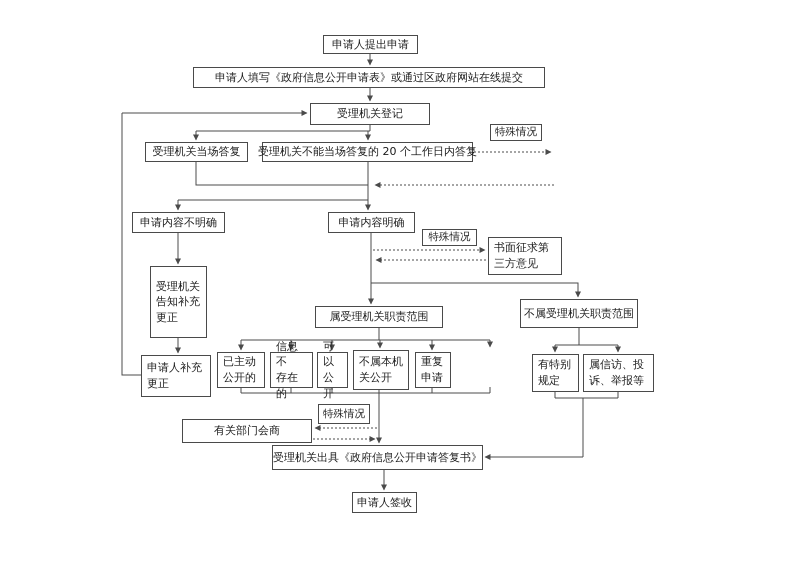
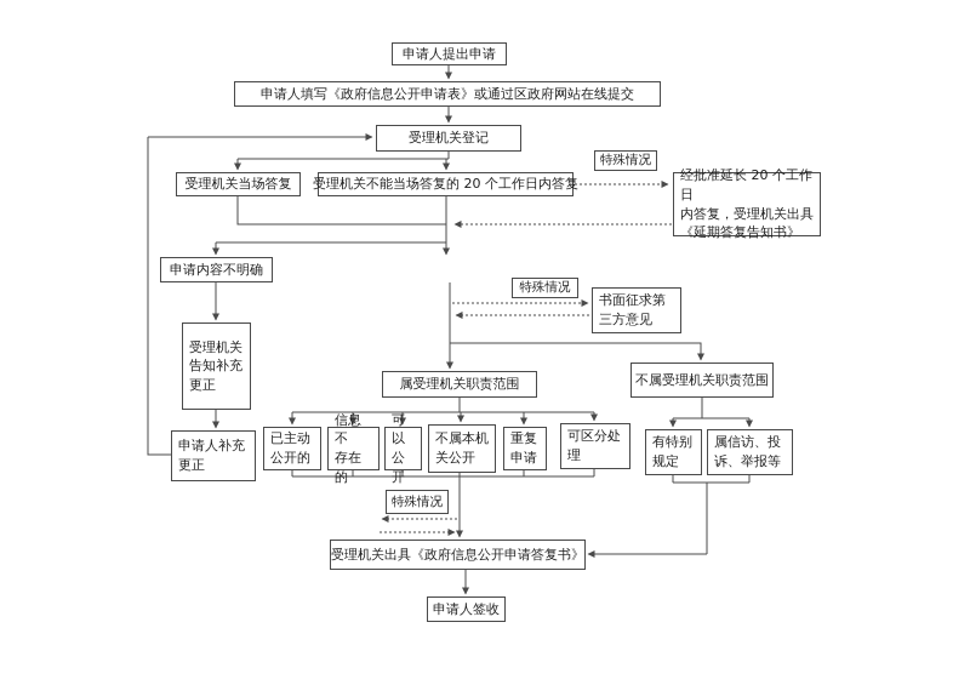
  申请人提出申请
  申请人填写《政府信息公开申请表》或通过区政府网站在线提交
  受理机关登记
  受理机关当场答复
  受理机关不能当场答复的 20 个工作日内答复
  特殊情况
+ 经批准延长 20 个工作日
+ 内答复，受理机关出具
+ 《延期答复告知书》
  申请内容不明确
- 申请内容明确
  特殊情况
  书面征求第
  三方意见
  受理机关
  告知补充
  更正
  申请人补充
  更正
  属受理机关职责范围
  不属受理机关职责范围
  已主动
  公开的
  信息不
  存在的
  可以
  公开
  不属本机
  关公开
  重复
  申请
+ 可区分处
+ 理
  有特别
  规定
  属信访、投
  诉、举报等
  特殊情况
- 有关部门会商
  受理机关出具《政府信息公开申请答复书》
  申请人签收
